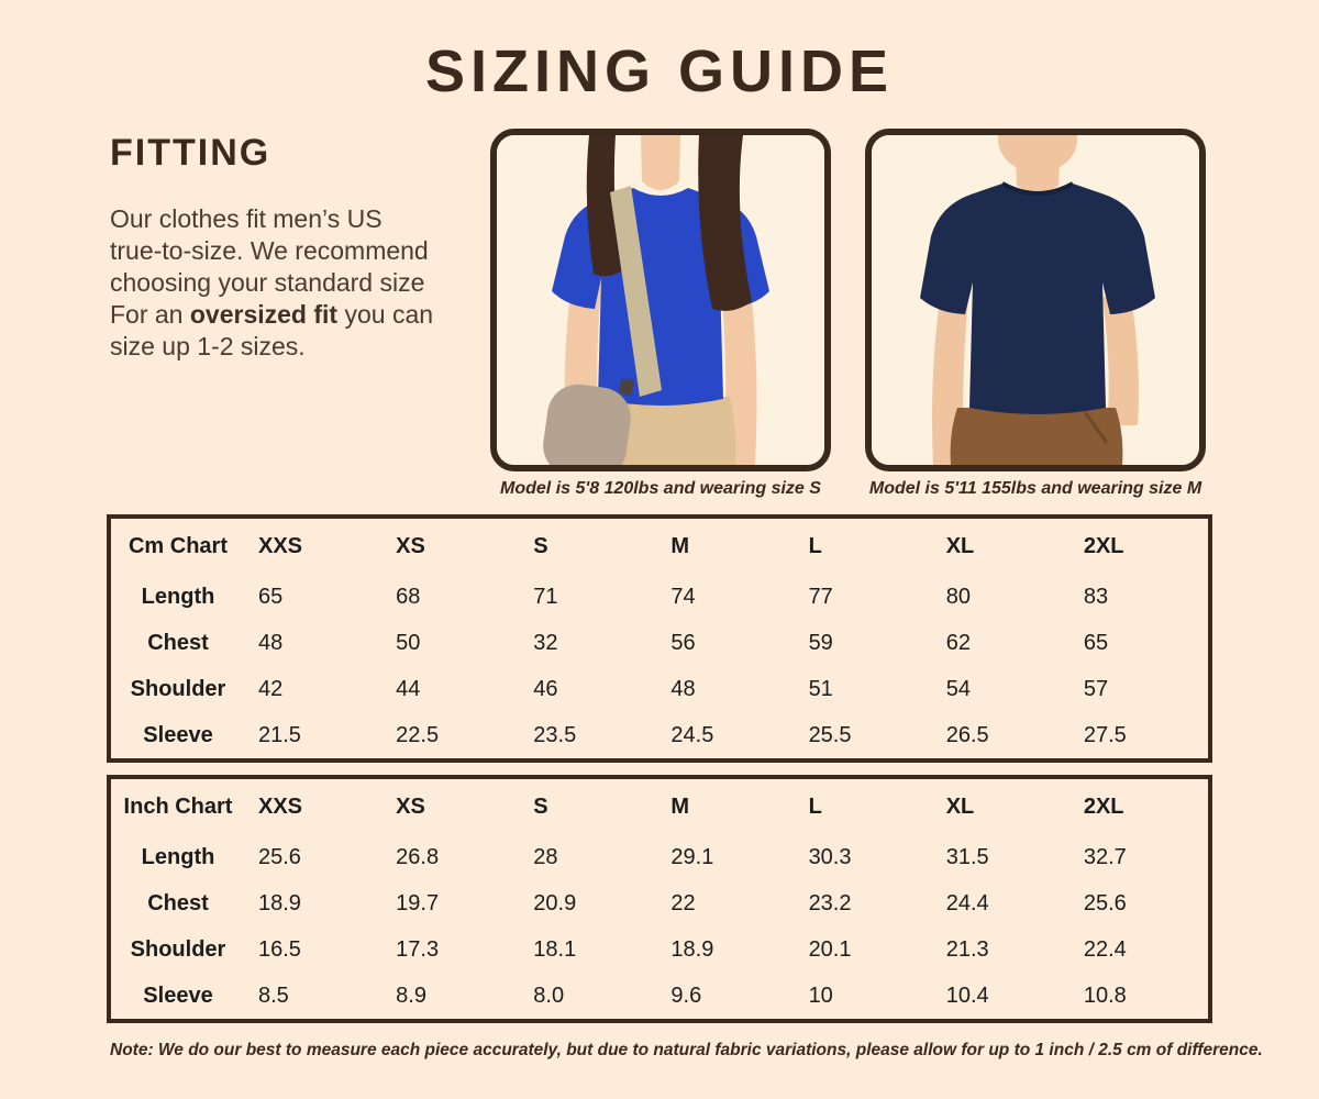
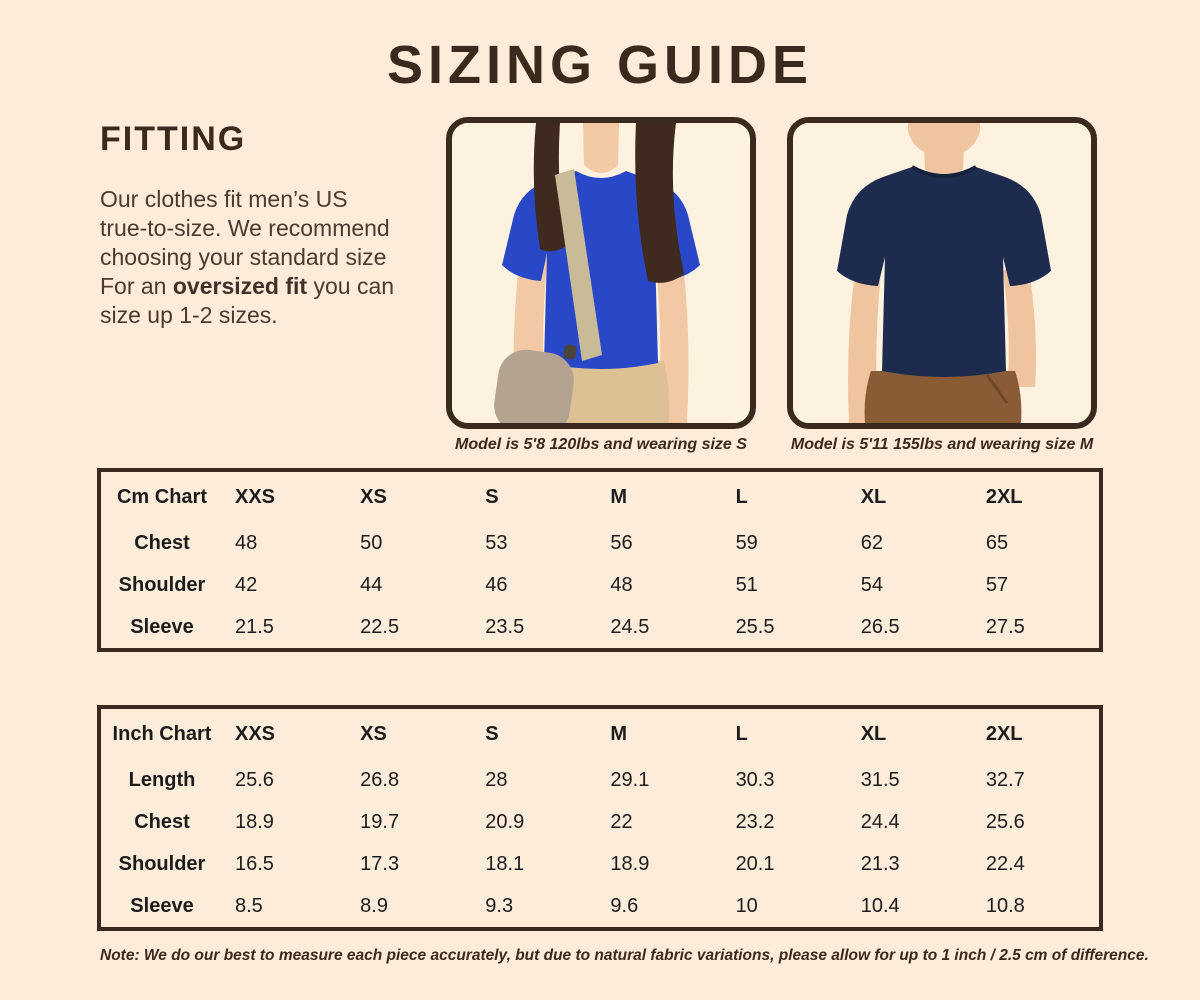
  SIZING GUIDE
  FITTING
  Our clothes fit men’s US
  true-to-size. We recommend
  choosing your standard size
  For an oversized fit you can
  size up 1-2 sizes.
  Model is 5'8 120lbs and wearing size S
  Model is 5'11 155lbs and wearing size M
  Cm Chart	XXS	XS	S	M	L	XL	2XL
- Length	65	68	71	74	77	80	83
- Chest	48	50	32	56	59	62	65
+ Chest	48	50	53	56	59	62	65
  Shoulder	42	44	46	48	51	54	57
  Sleeve	21.5	22.5	23.5	24.5	25.5	26.5	27.5
  Inch Chart	XXS	XS	S	M	L	XL	2XL
  Length	25.6	26.8	28	29.1	30.3	31.5	32.7
  Chest	18.9	19.7	20.9	22	23.2	24.4	25.6
  Shoulder	16.5	17.3	18.1	18.9	20.1	21.3	22.4
- Sleeve	8.5	8.9	8.0	9.6	10	10.4	10.8
+ Sleeve	8.5	8.9	9.3	9.6	10	10.4	10.8
  Note: We do our best to measure each piece accurately, but due to natural fabric variations, please allow for up to 1 inch / 2.5 cm of difference.
